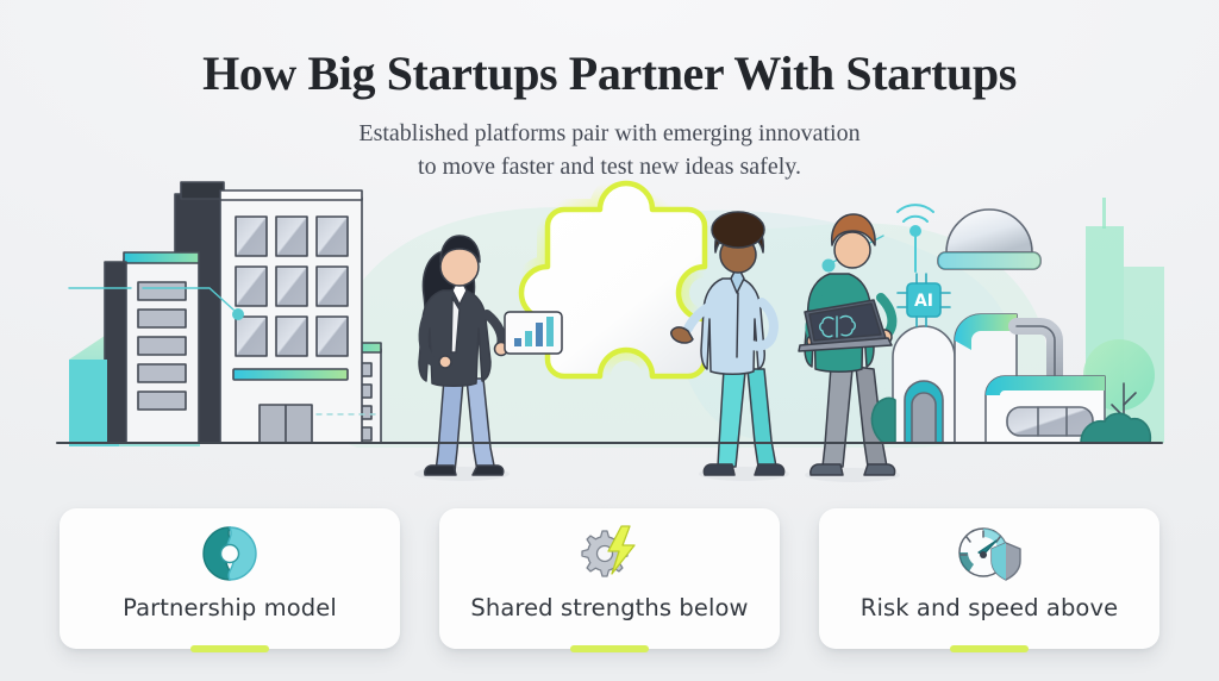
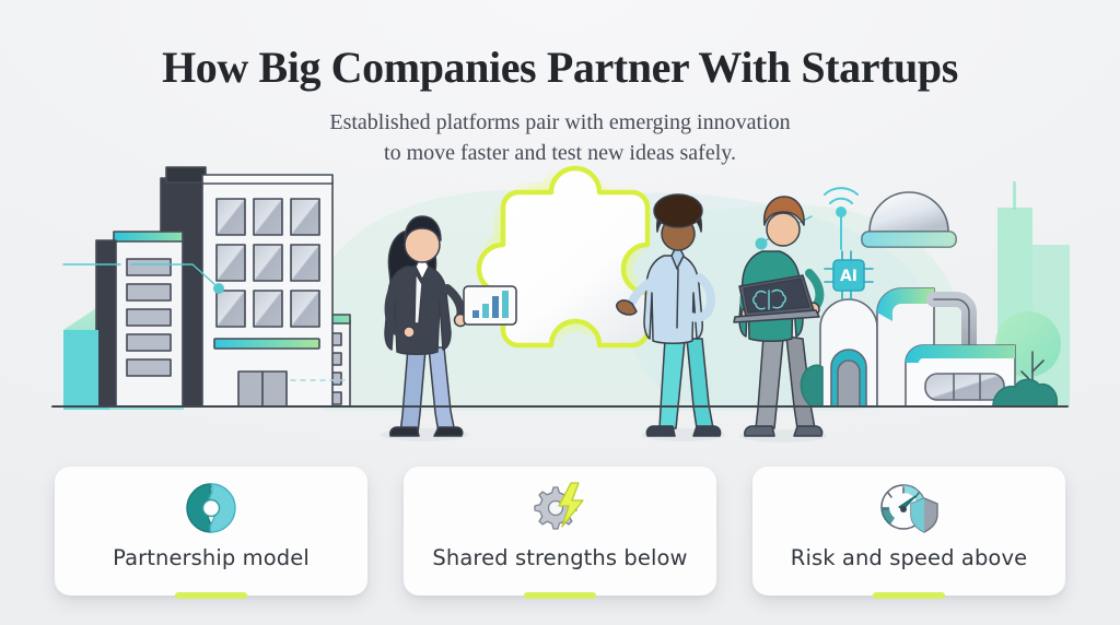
- How Big Startups Partner With Startups
+ How Big Companies Partner With Startups
  Established platforms pair with emerging innovation
  to move faster and test new ideas safely.
  AI
  Partnership model
  Shared strengths below
  Risk and speed above
